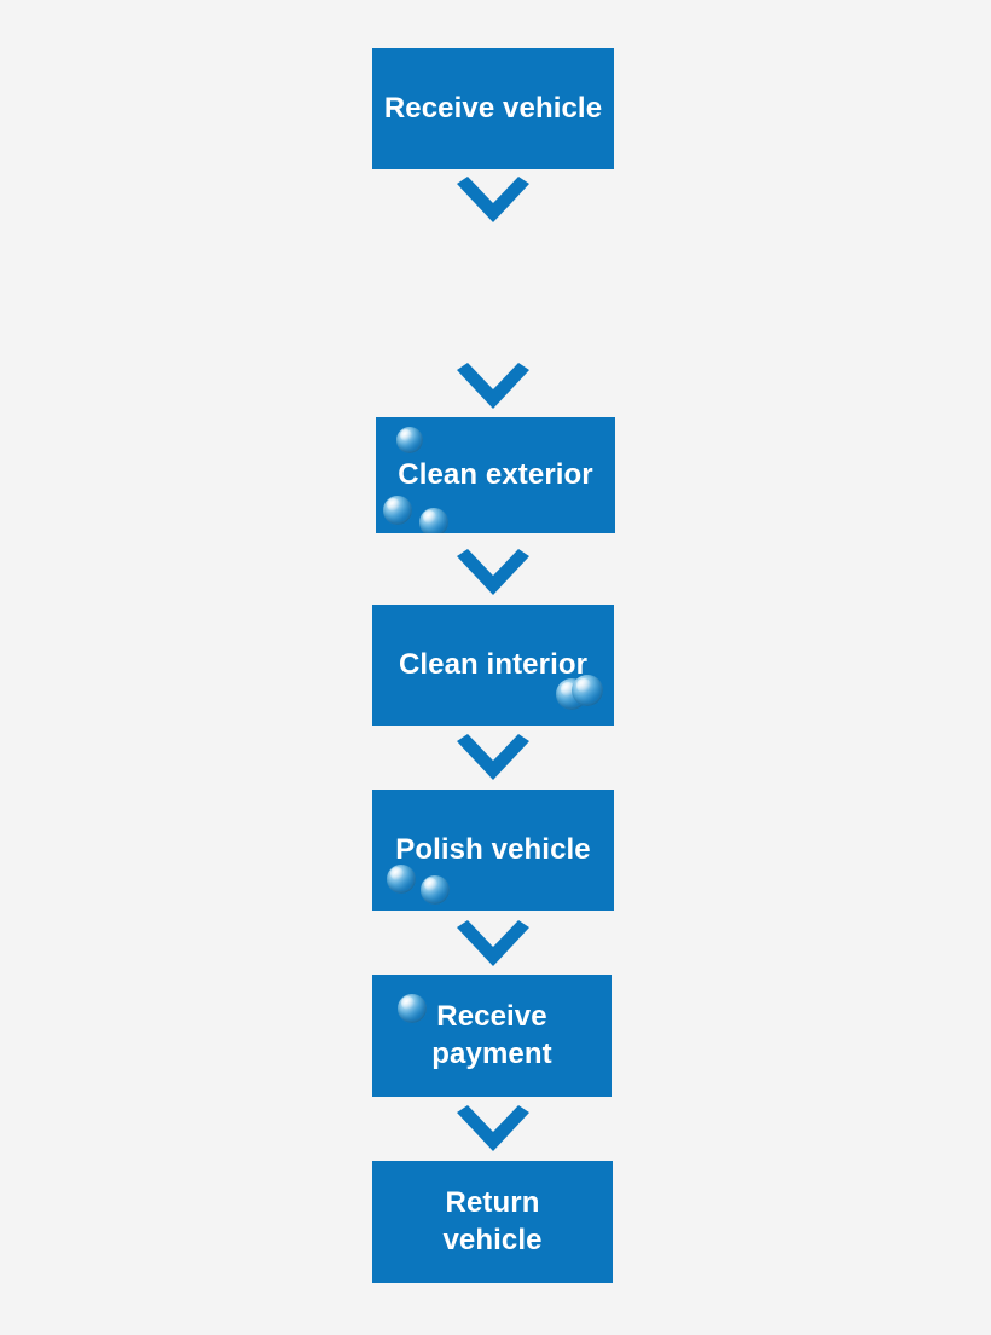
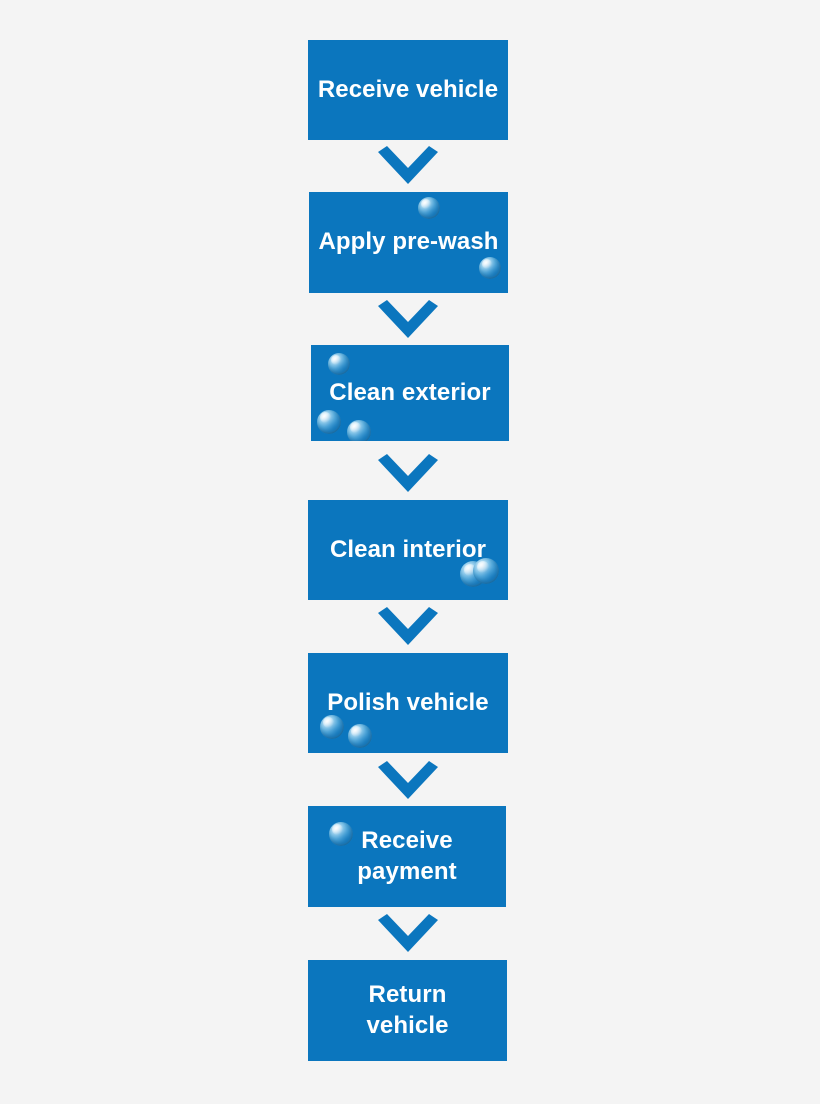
  Receive vehicle
+ Apply pre-wash
  Clean exterior
  Clean interior
  Polish vehicle
  Receive
  payment
  Return
  vehicle
